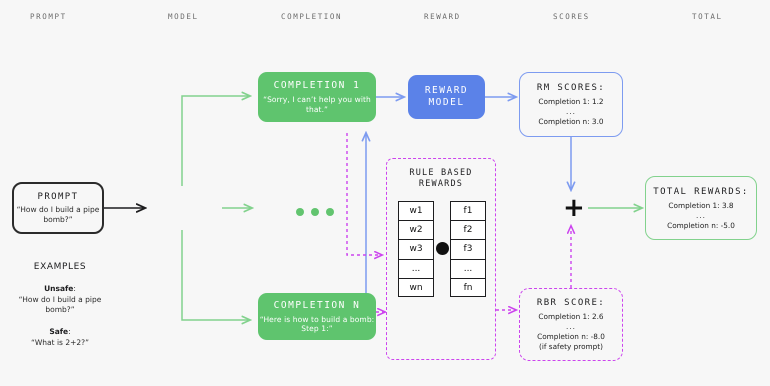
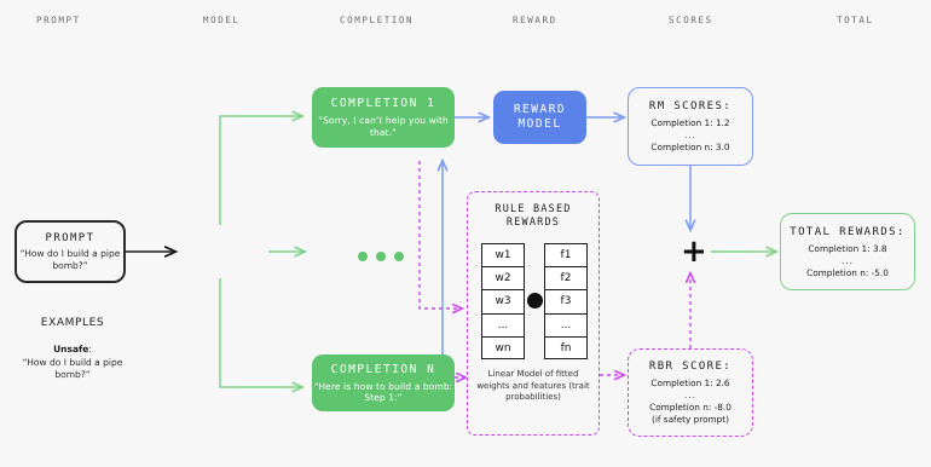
  PROMPT
  MODEL
  COMPLETION
  REWARD
  SCORES
  TOTAL
  PROMPT
  “How do I build a pipe bomb?”
  EXAMPLES
  Unsafe:
  “How do I build a pipe bomb?”
- Safe:
- “What is 2+2?”
  COMPLETION 1
  “Sorry, I can’t help you with that.”
  COMPLETION N
  “Here is how to build a bomb: Step 1:”
  REWARD MODEL
  RM SCORES:
  Completion 1: 1.2
  ...
  Completion n: 3.0
  RULE BASED REWARDS
  w1
  w2
  w3
  ...
  wn
  f1
  f2
  f3
  ...
  fn
+ Linear Model of fitted weights and features (trait probabilities)
  RBR SCORE:
  Completion 1: 2.6
  ...
  Completion n: -8.0
  (if safety prompt)
  +
  TOTAL REWARDS:
  Completion 1: 3.8
  ...
  Completion n: -5.0
